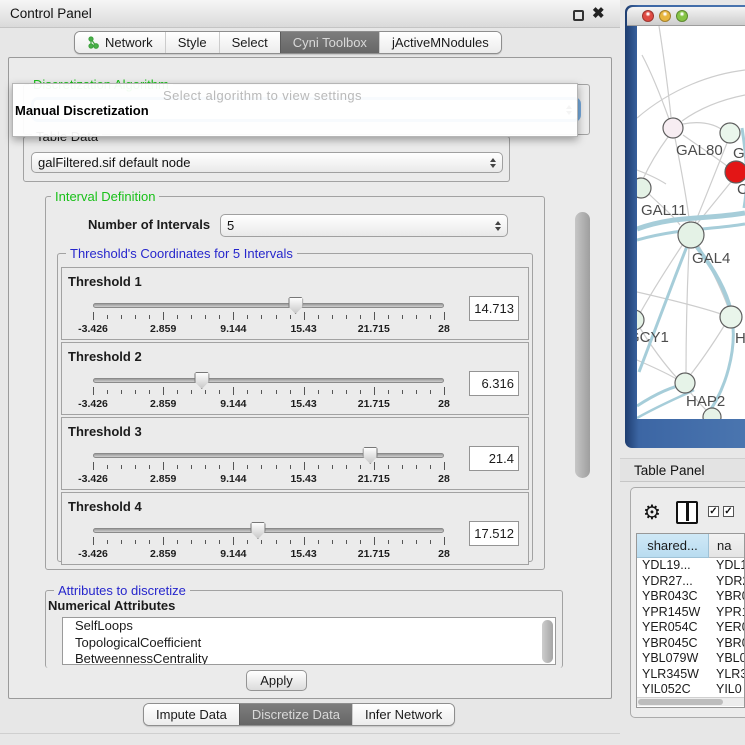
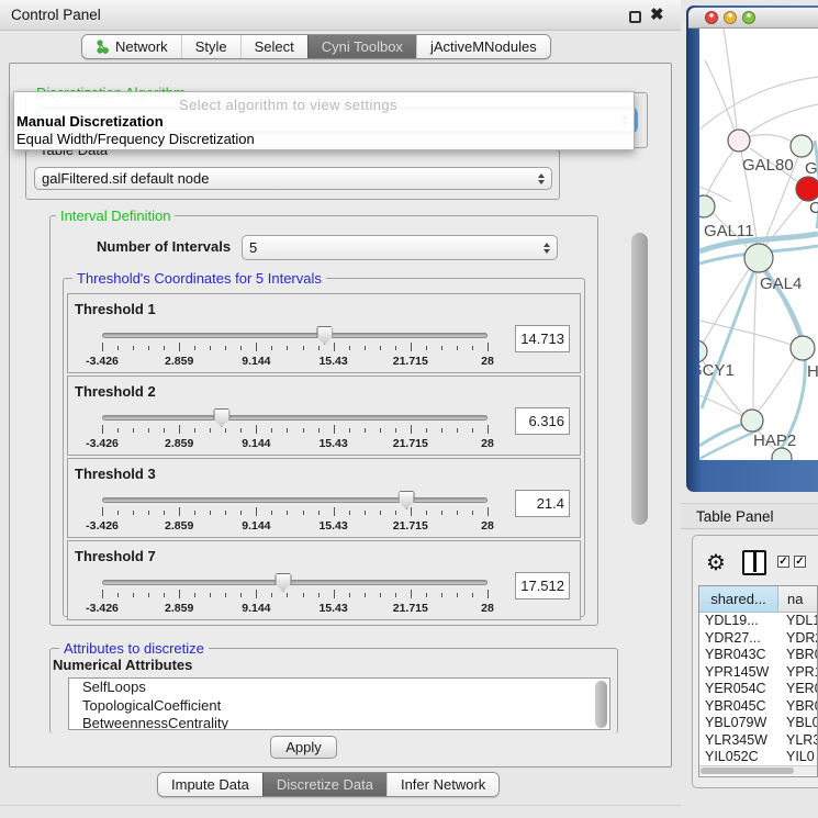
  Control Panel
  ✖
  Network
  Style
  Select
  Cyni Toolbox
  jActiveMNodules
  galFiltered.sif default node
  Select algorithm to view settings
  Manual Discretization
+ Equal Width/Frequency Discretization
  Interval Definition
  Number of Intervals
  5
  Threshold's Coordinates for 5 Intervals
  Threshold 1
  -3.426
  2.859
  9.144
  15.43
  21.715
  28
  14.713
  Threshold 2
  -3.426
  2.859
  9.144
  15.43
  21.715
  28
  6.316
  Threshold 3
  -3.426
  2.859
  9.144
  15.43
  21.715
  28
  21.4
- Threshold 4
+ Threshold 7
  -3.426
  2.859
  9.144
  15.43
  21.715
  28
  17.512
  Attributes to discretize
  Numerical Attributes
  SelfLoops
  TopologicalCoefficient
  BetweennessCentrality
  Apply
  Impute Data
  Discretize Data
  Infer Network
  GAL80
  C
  GAL11
  GAL4
  CY1
  HAP2
  Table Panel
  ⚙
  ✓
  ✓
  shared...
  na
  YDL19...
  YDL1
  YDR27...
  YDR
  YBR043C
  YBR
  YPR145W
  YPR
  YER054C
  YER
  YBR045C
  YBR
  YBL079W
  YBL0
  YLR345W
  YLR3
  YIL052C
  YIL0
